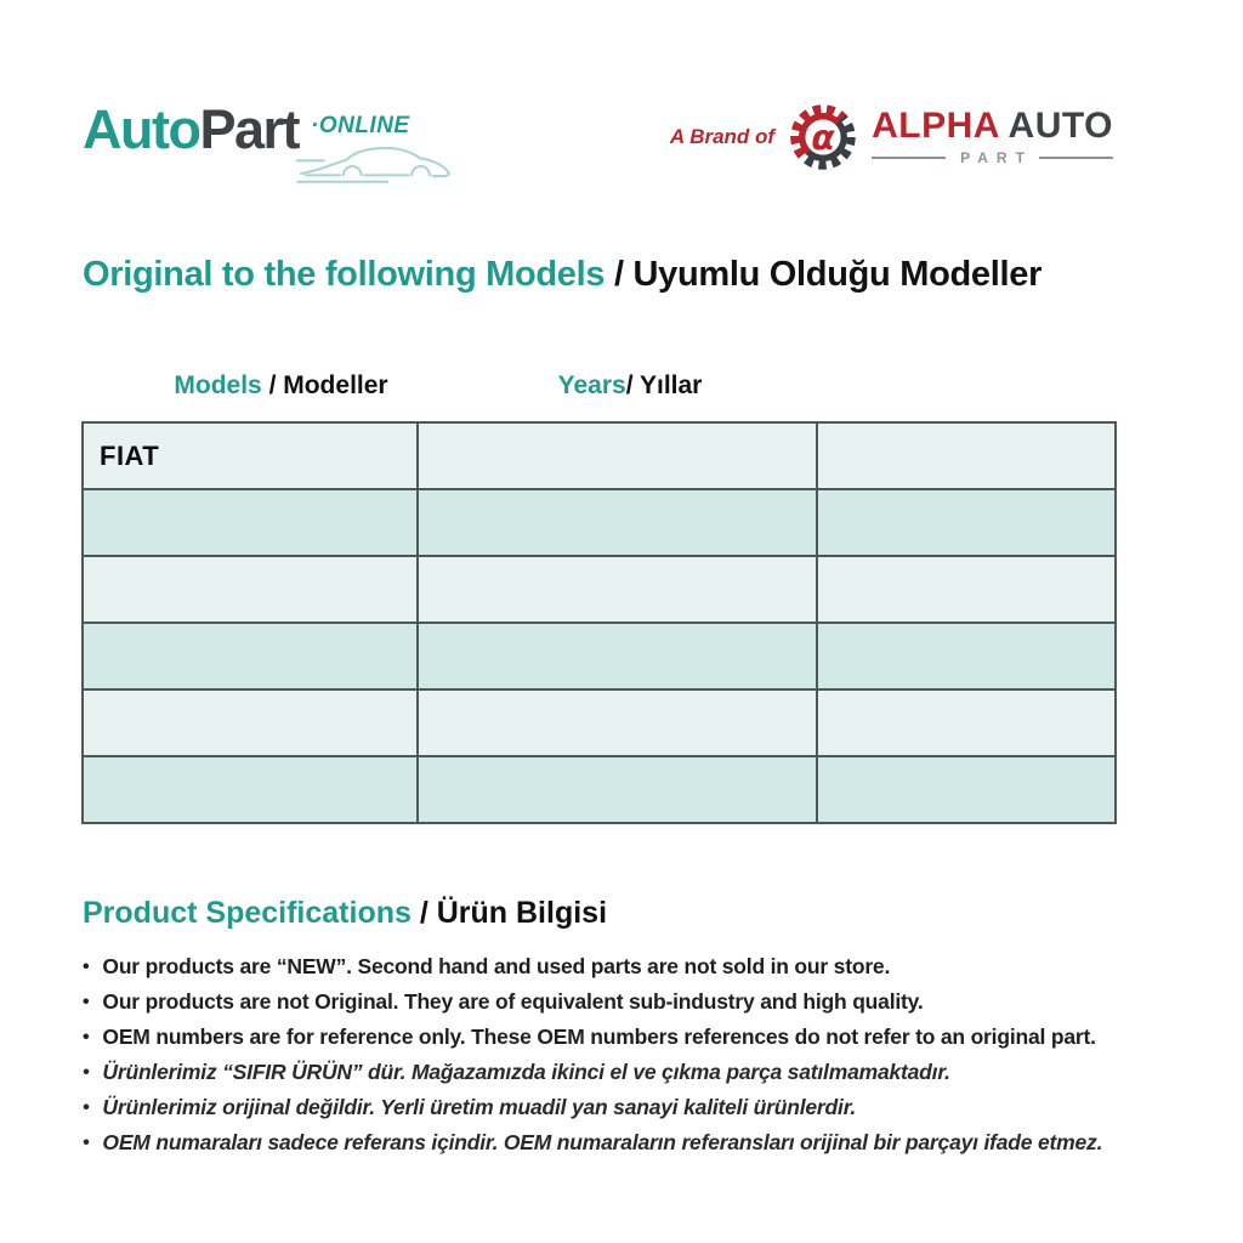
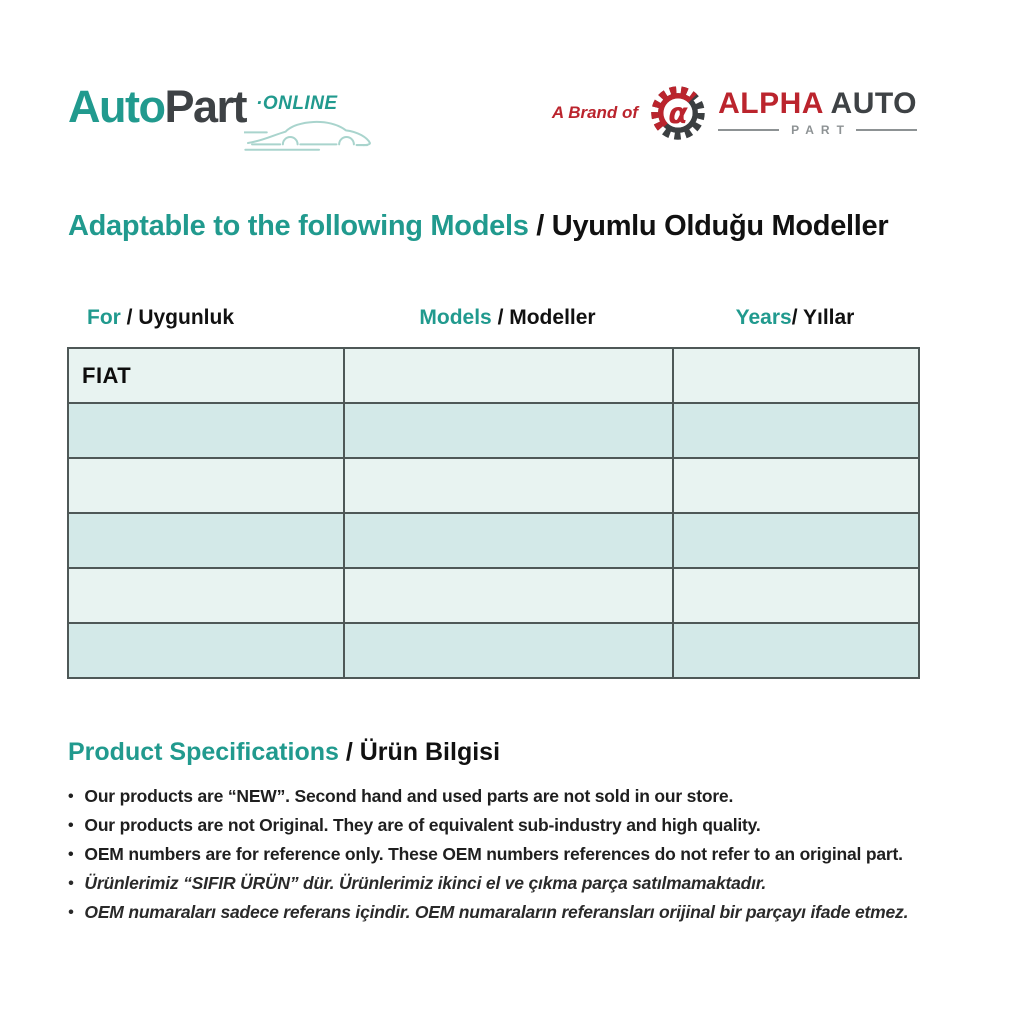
  AutoPart
  ·ONLINE
  A Brand of
  α
  ALPHA AUTO
  PART
- Original to the following Models / Uyumlu Olduğu Modeller
+ Adaptable to the following Models / Uyumlu Olduğu Modeller
+ For / Uygunluk
  Models / Modeller
  Years/ Yıllar
  FIAT
  Product Specifications / Ürün Bilgisi
  Our products are “NEW”. Second hand and used parts are not sold in our store.
  Our products are not Original. They are of equivalent sub-industry and high quality.
  OEM numbers are for reference only. These OEM numbers references do not refer to an original part.
- Ürünlerimiz “SIFIR ÜRÜN” dür. Mağazamızda ikinci el ve çıkma parça satılmamaktadır.
+ Ürünlerimiz “SIFIR ÜRÜN” dür. Ürünlerimiz ikinci el ve çıkma parça satılmamaktadır.
- Ürünlerimiz orijinal değildir. Yerli üretim muadil yan sanayi kaliteli ürünlerdir.
  OEM numaraları sadece referans içindir. OEM numaraların referansları orijinal bir parçayı ifade etmez.
